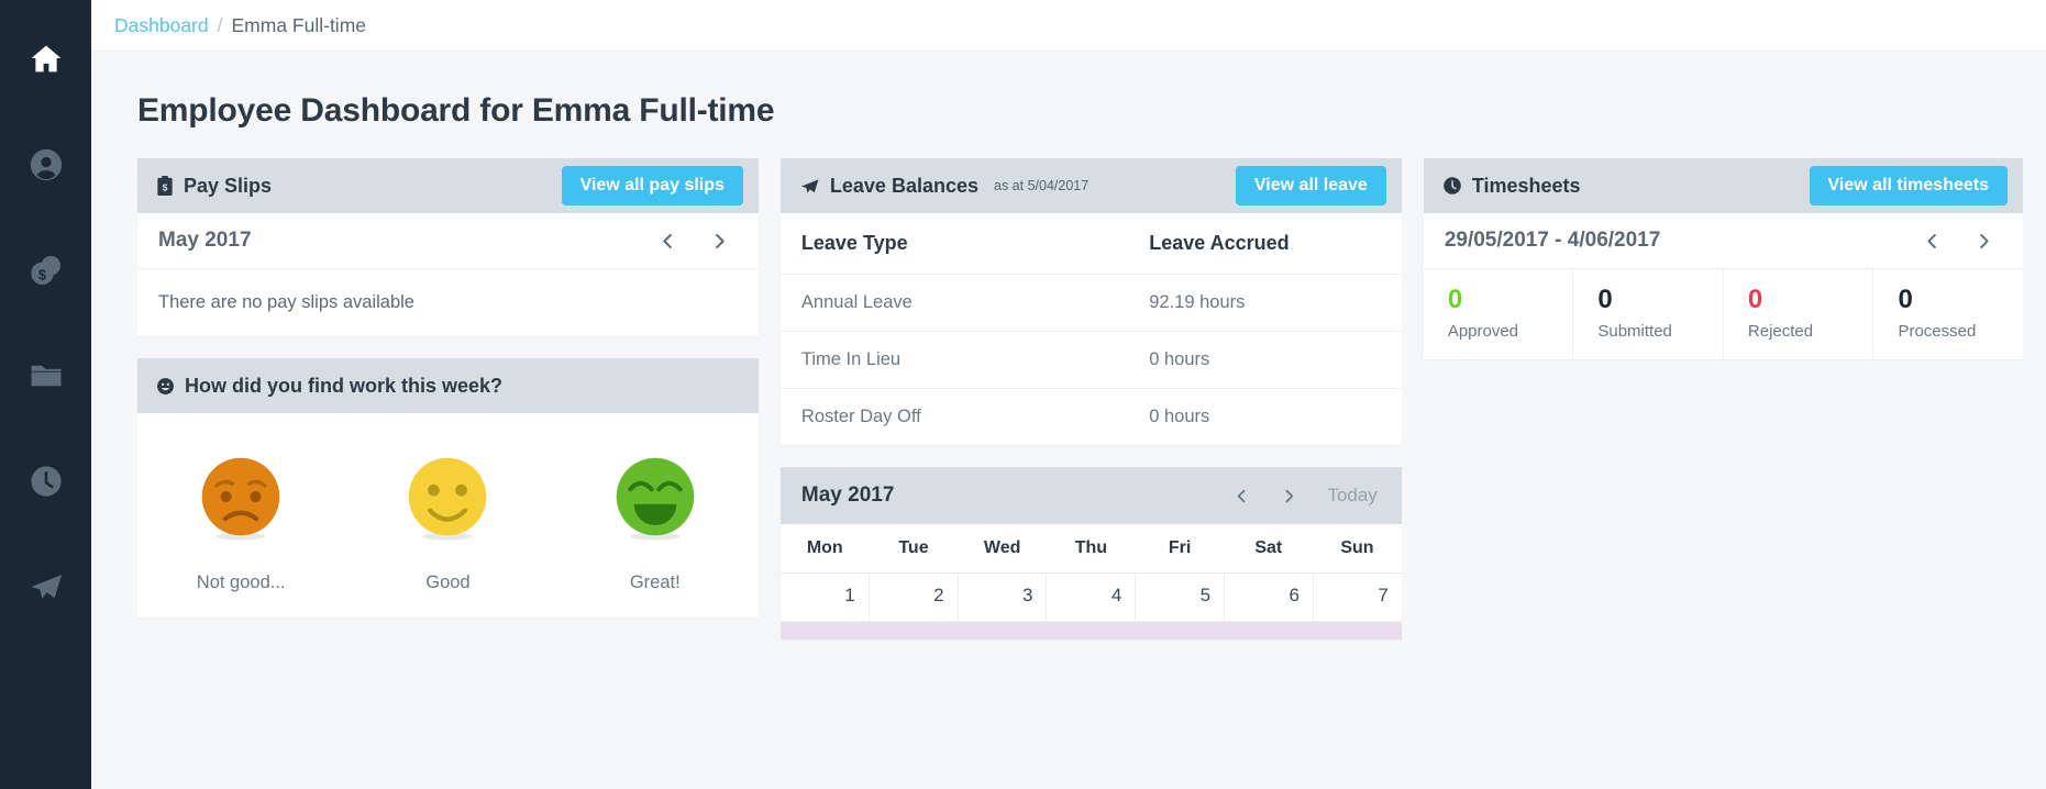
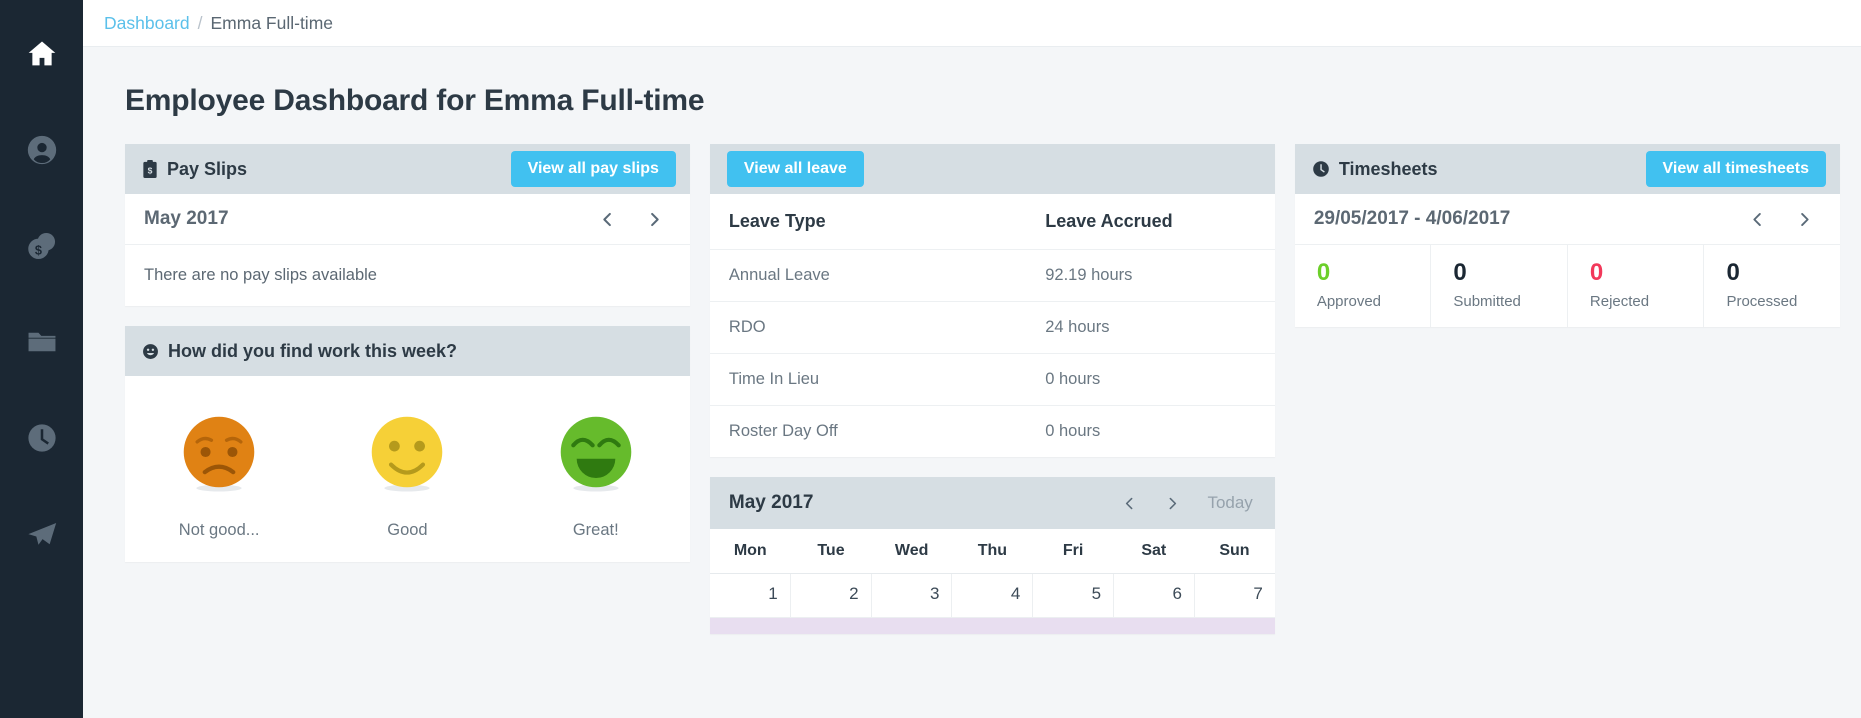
  $
  Dashboard
  /
  Emma Full-time
  Employee Dashboard for Emma Full-time
  $
  Pay Slips
  View all pay slips
  May 2017
  There are no pay slips available
  How did you find work this week?
  Not good...
  Good
  Great!
- Leave Balances
- as at 5/04/2017
  View all leave
  Leave Type	Leave Accrued
  Annual Leave	92.19 hours
+ RDO	24 hours
  Time In Lieu	0 hours
  Roster Day Off	0 hours
  May 2017
  Today
  Mon
  Tue
  Wed
  Thu
  Fri
  Sat
  Sun
  1
  2
  3
  4
  5
  6
  7
  Timesheets
  View all timesheets
  29/05/2017 - 4/06/2017
  0
  Approved
  0
  Submitted
  0
  Rejected
  0
  Processed
